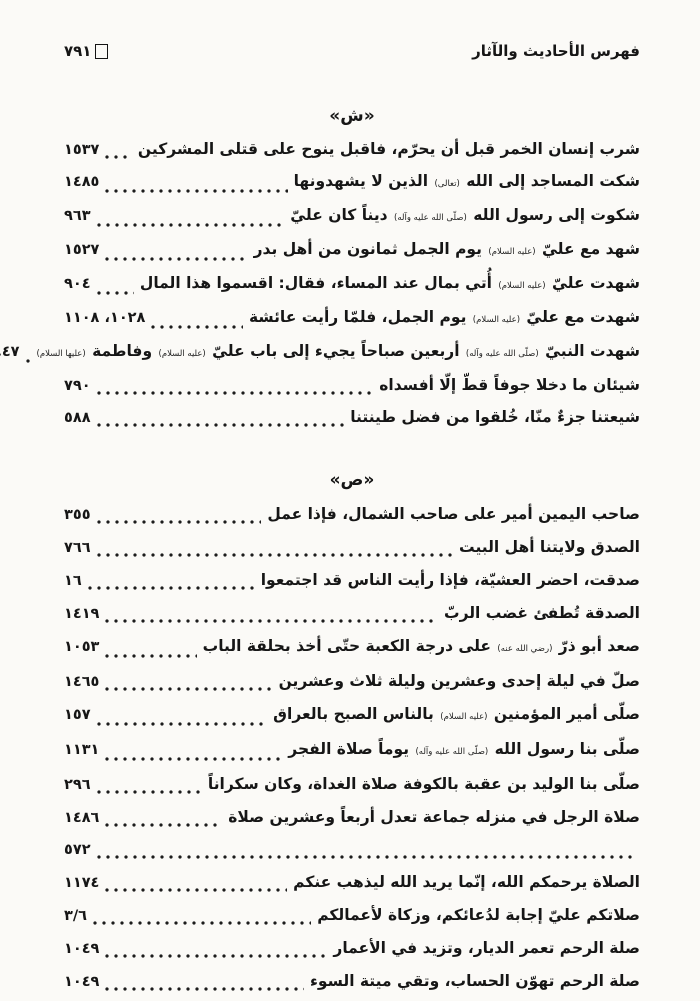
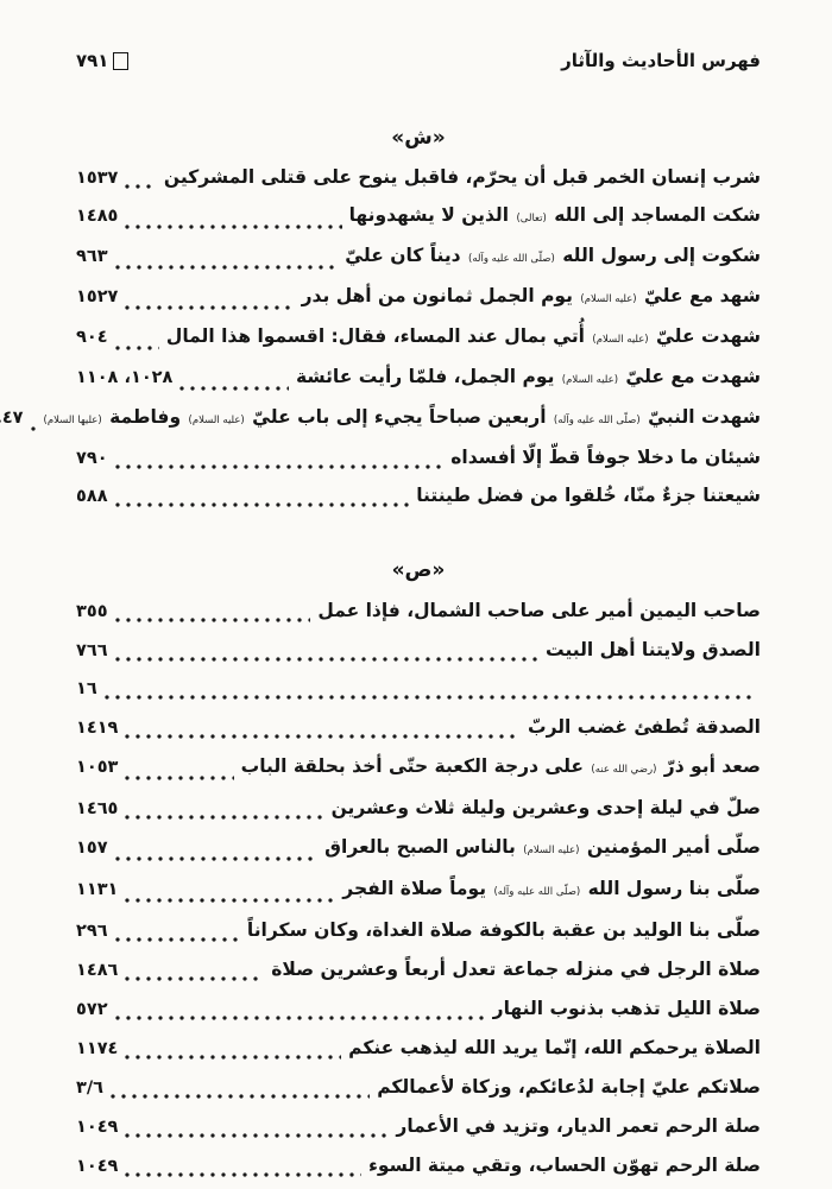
  فهرس الأحاديث والآثار
  ٧٩١
  «ش»
  شرب إنسان الخمر قبل أن يحرّم، فاقبل ينوح على قتلى المشركين
  ١٥٣٧
  شكت المساجد إلى الله (تعالى) الذين لا يشهدونها
  ١٤٨٥
  شكوت إلى رسول الله (صلّى الله عليه وآله) ديناً كان عليّ
  ٩٦٣
  شهد مع عليّ (عليه السلام) يوم الجمل ثمانون من أهل بدر
  ١٥٢٧
  شهدت عليّ (عليه السلام) أُتي بمال عند المساء، فقال: اقسموا هذا المال
  ٩٠٤
  شهدت مع عليّ (عليه السلام) يوم الجمل، فلمّا رأيت عائشة
  ١٠٢٨، ١١٠٨
  شهدت النبيّ (صلّى الله عليه وآله) أربعين صباحاً يجيء إلى باب عليّ (عليه السلام) وفاطمة (عليها السلام)
  شيئان ما دخلا جوفاً قطّ إلّا أفسداه
  ٧٩٠
  شيعتنا جزءٌ منّا، خُلقوا من فضل طينتنا
  ٥٨٨
  «ص»
  صاحب اليمين أمير على صاحب الشمال، فإذا عمل
  ٣٥٥
  الصدق ولايتنا أهل البيت
  ٧٦٦
- صدقت، احضر العشيّة، فإذا رأيت الناس قد اجتمعوا
  ١٦
  الصدقة تُطفئ غضب الربّ
  ١٤١٩
  صعد أبو ذرّ (رضي الله عنه) على درجة الكعبة حتّى أخذ بحلقة الباب
  ١٠٥٣
  صلّ في ليلة إحدى وعشرين وليلة ثلاث وعشرين
  ١٤٦٥
  صلّى أمير المؤمنين (عليه السلام) بالناس الصبح بالعراق
  ١٥٧
  صلّى بنا رسول الله (صلّى الله عليه وآله) يوماً صلاة الفجر
  ١١٣١
  صلّى بنا الوليد بن عقبة بالكوفة صلاة الغداة، وكان سكراناً
  ٢٩٦
  صلاة الرجل في منزله جماعة تعدل أربعاً وعشرين صلاة
  ١٤٨٦
+ صلاة الليل تذهب بذنوب النهار
  ٥٧٢
  الصلاة يرحمكم الله، إنّما يريد الله ليذهب عنكم
  ١١٧٤
  صلاتكم عليّ إجابة لدُعائكم، وزكاة لأعمالكم
  ٣/٦
  صلة الرحم تعمر الديار، وتزيد في الأعمار
  ١٠٤٩
  صلة الرحم تهوّن الحساب، وتقي ميتة السوء
  ١٠٤٩
